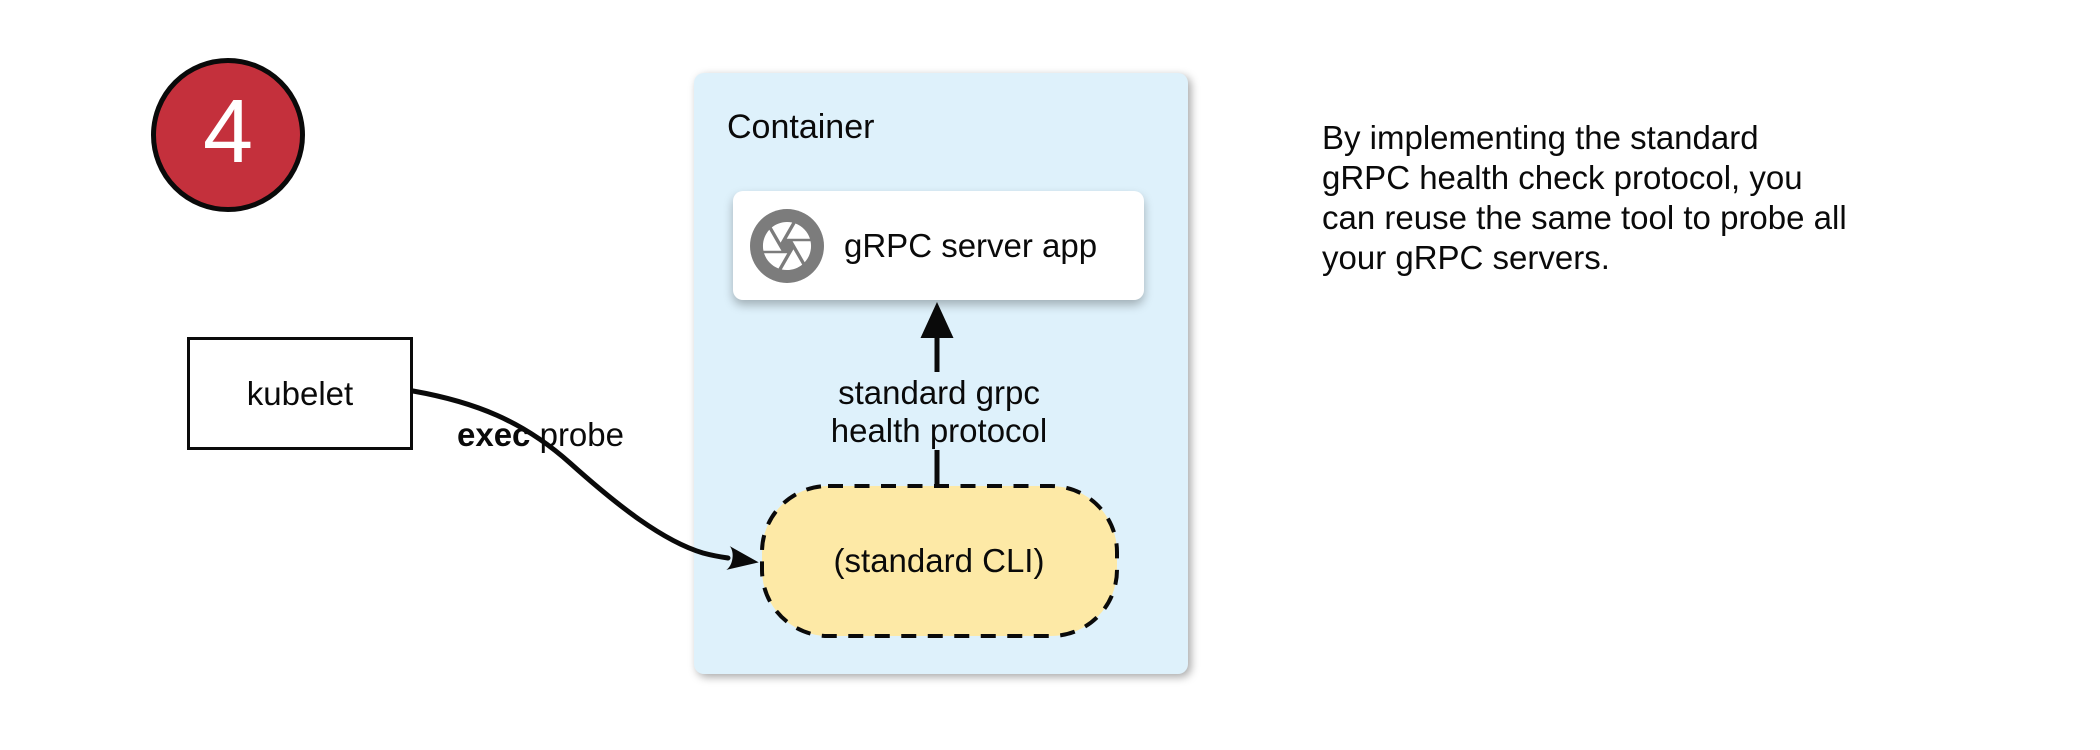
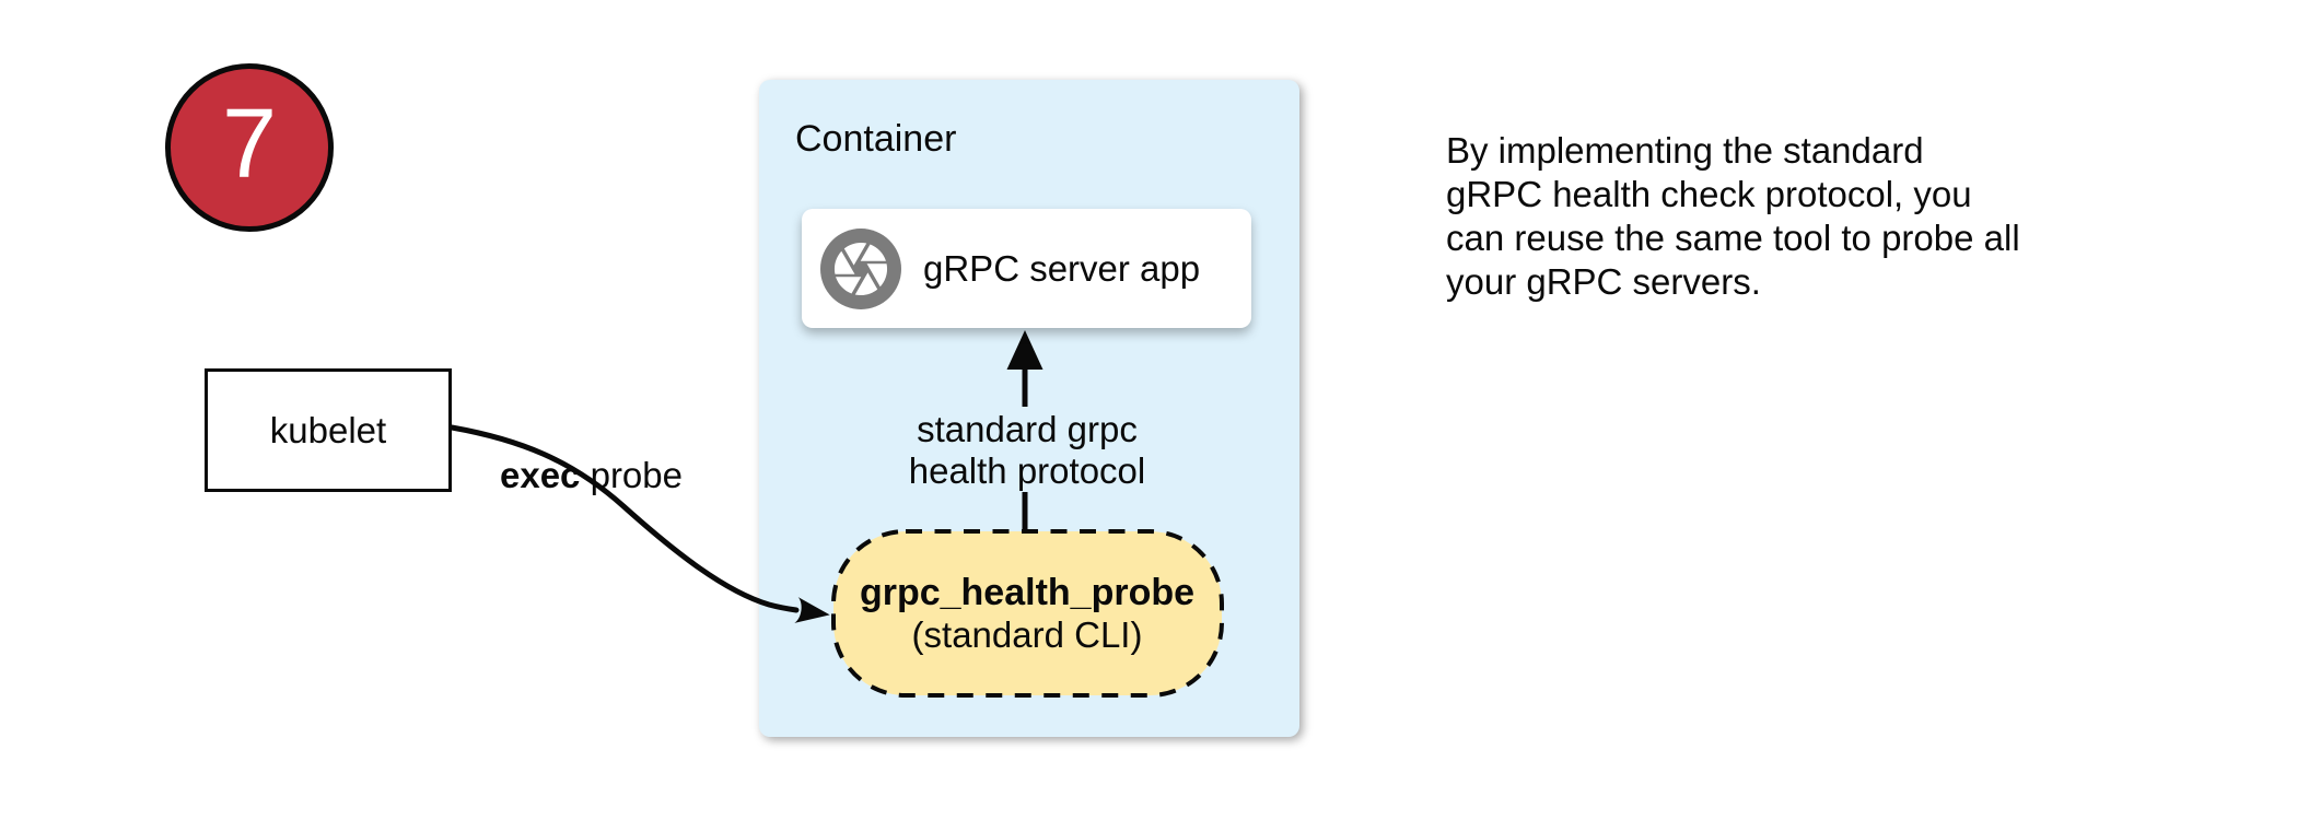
- 4
+ 7
  Container
  gRPC server app
  standard grpc
  health protocol
+ grpc_health_probe
  (standard CLI)
  kubelet
  exec probe
  By implementing the standard
  gRPC health check protocol, you
  can reuse the same tool to probe all
  your gRPC servers.
